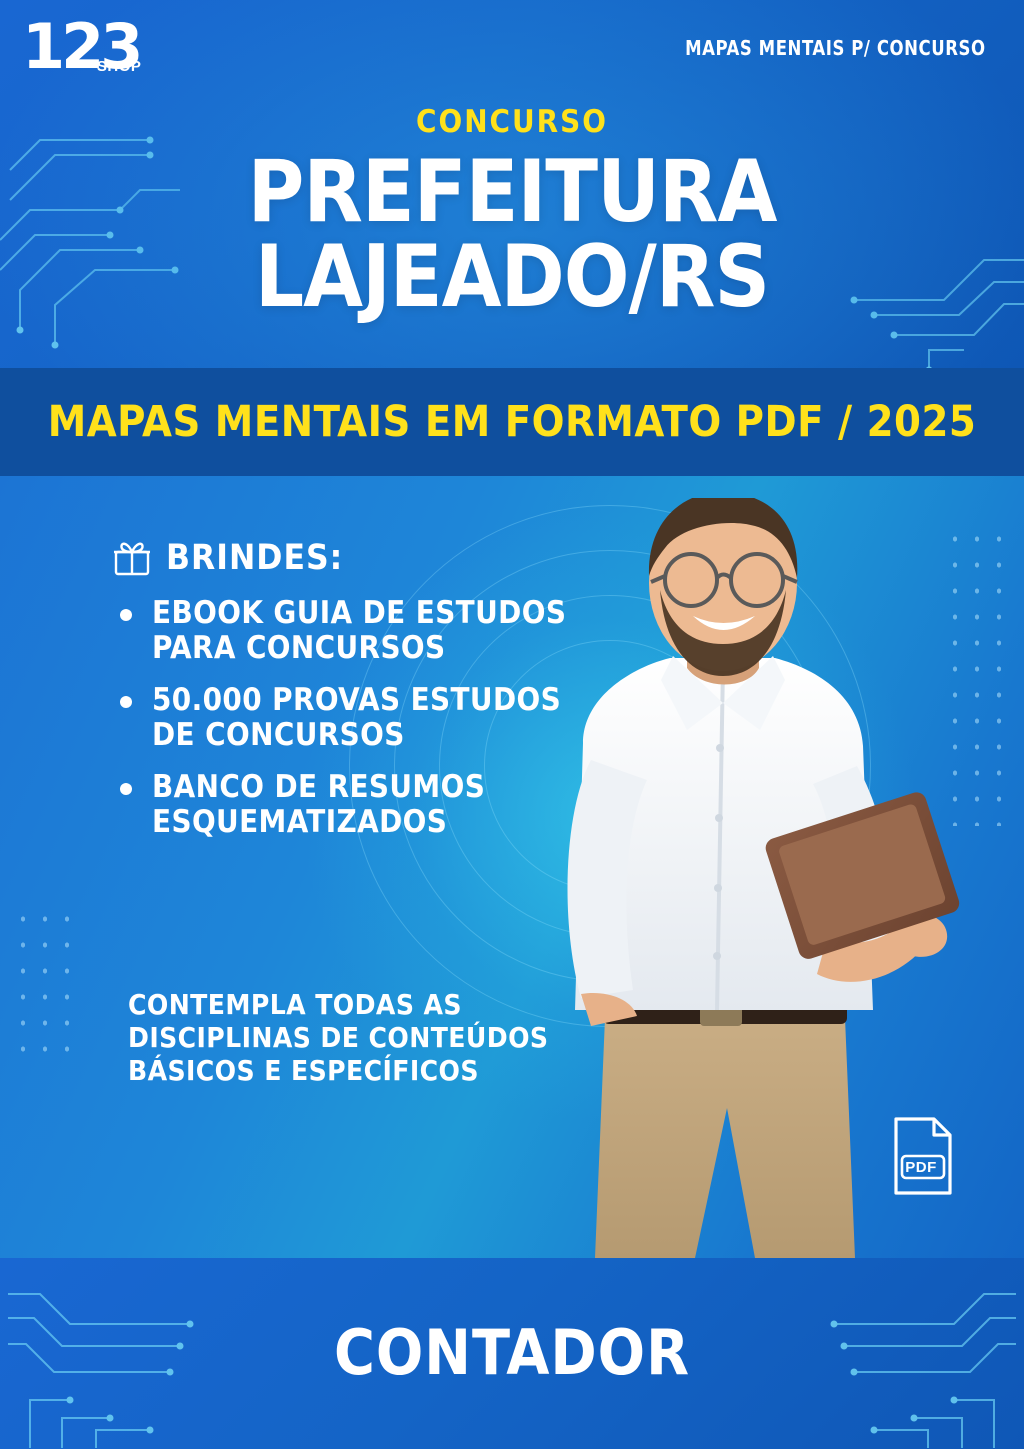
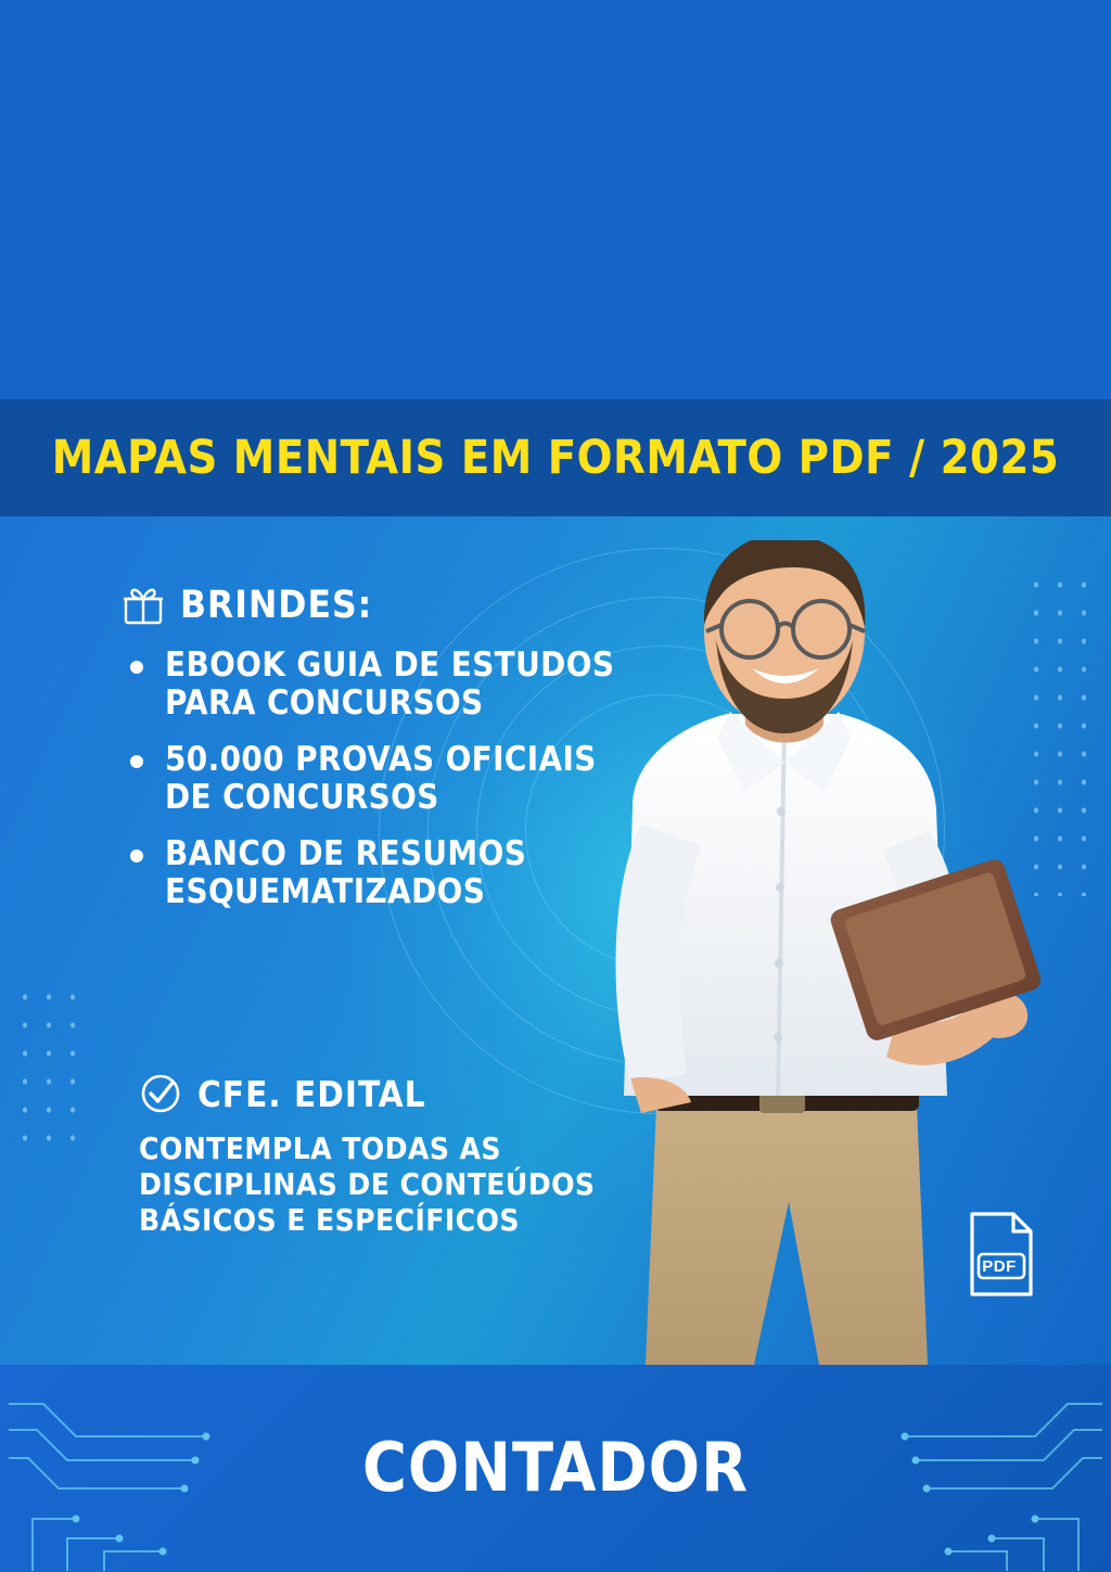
- 123
- SHOP
- MAPAS MENTAIS P/ CONCURSO
- CONCURSO
- PREFEITURA
- LAJEADO/RS
  MAPAS MENTAIS EM FORMATO PDF / 2025
  BRINDES:
  EBOOK GUIA DE ESTUDOS PARA CONCURSOS
- 50.000 PROVAS ESTUDOS DE CONCURSOS
+ 50.000 PROVAS OFICIAIS DE CONCURSOS
  BANCO DE RESUMOS ESQUEMATIZADOS
+ CFE. EDITAL
  CONTEMPLA TODAS AS DISCIPLINAS DE CONTEÚDOS BÁSICOS E ESPECÍFICOS
  PDF
  CONTADOR
